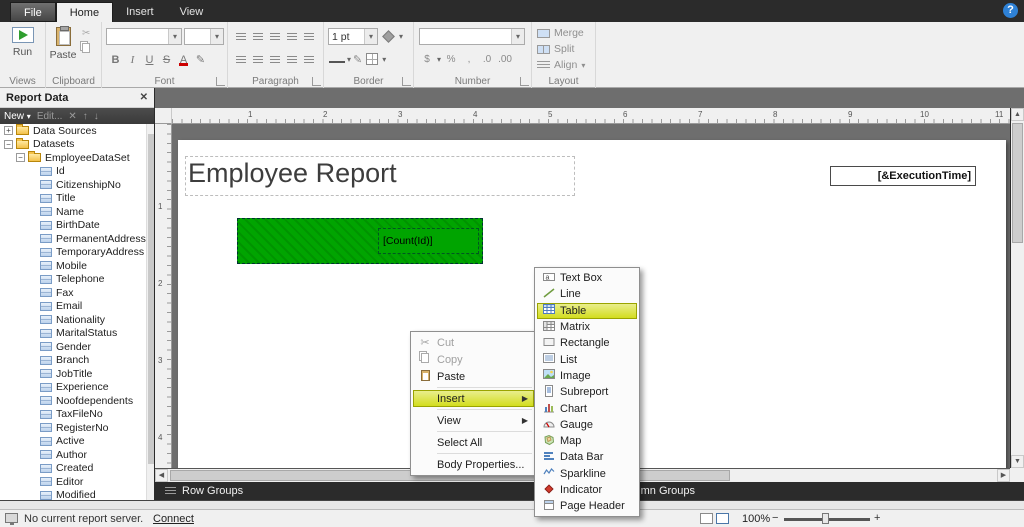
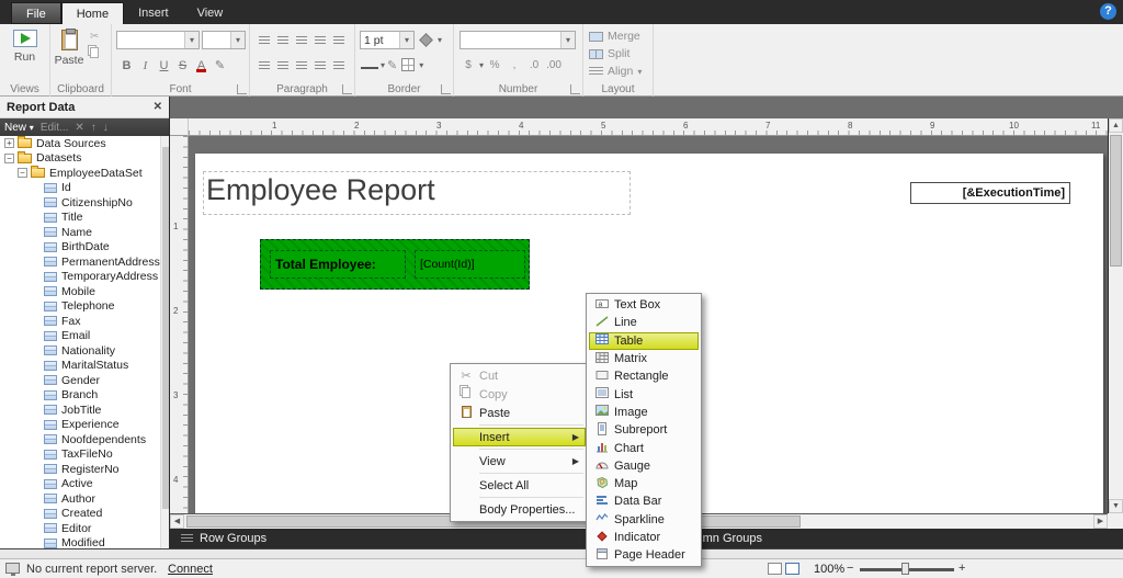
  File
  Home
  Insert
  View
  ?
  Run
  Views
  Paste
  ✂
  Clipboard
  ▾
  ▾
  B
  I
  U
  S
  A
  ✎
  Font
  Paragraph
  1 pt
  ▾
  ▾
  ▾
  ✎
  ▾
  Border
  ▾
  $
  ▾
  %
  ,
  .0
  .00
  Number
  Merge
  Split
  Align
  ▾
  Layout
  Report Data
  ✕
  New ▾
  Edit...
  ✕
  ↑
  ↓
  +
  Data Sources
  −
  Datasets
  −
  EmployeeDataSet
  Id
  CitizenshipNo
  Title
  Name
  BirthDate
  PermanentAddress
  TemporaryAddress
  Mobile
  Telephone
  Fax
  Email
  Nationality
  MaritalStatus
  Gender
  Branch
  JobTitle
  Experience
  Noofdependents
  TaxFileNo
  RegisterNo
  Active
  Author
  Created
  Editor
  Modified
  1
  2
  3
  4
  5
  6
  7
  8
  9
  10
  11
  1
  2
  3
  4
  Employee Report
  [&ExecutionTime]
+ Total Employee:
  [Count(Id)]
  Row Groups
  No current report server.
  Connect
  100%
  −
  +
  ✂
  Cut
  Copy
  Paste
  Insert
  ▶
  View
  ▶
  Select All
  Body Properties...
  Text Box
  Line
  Table
  Matrix
  Rectangle
  List
  Image
  Subreport
  Chart
  Gauge
  Map
  Data Bar
  Sparkline
  Indicator
  Page Header
